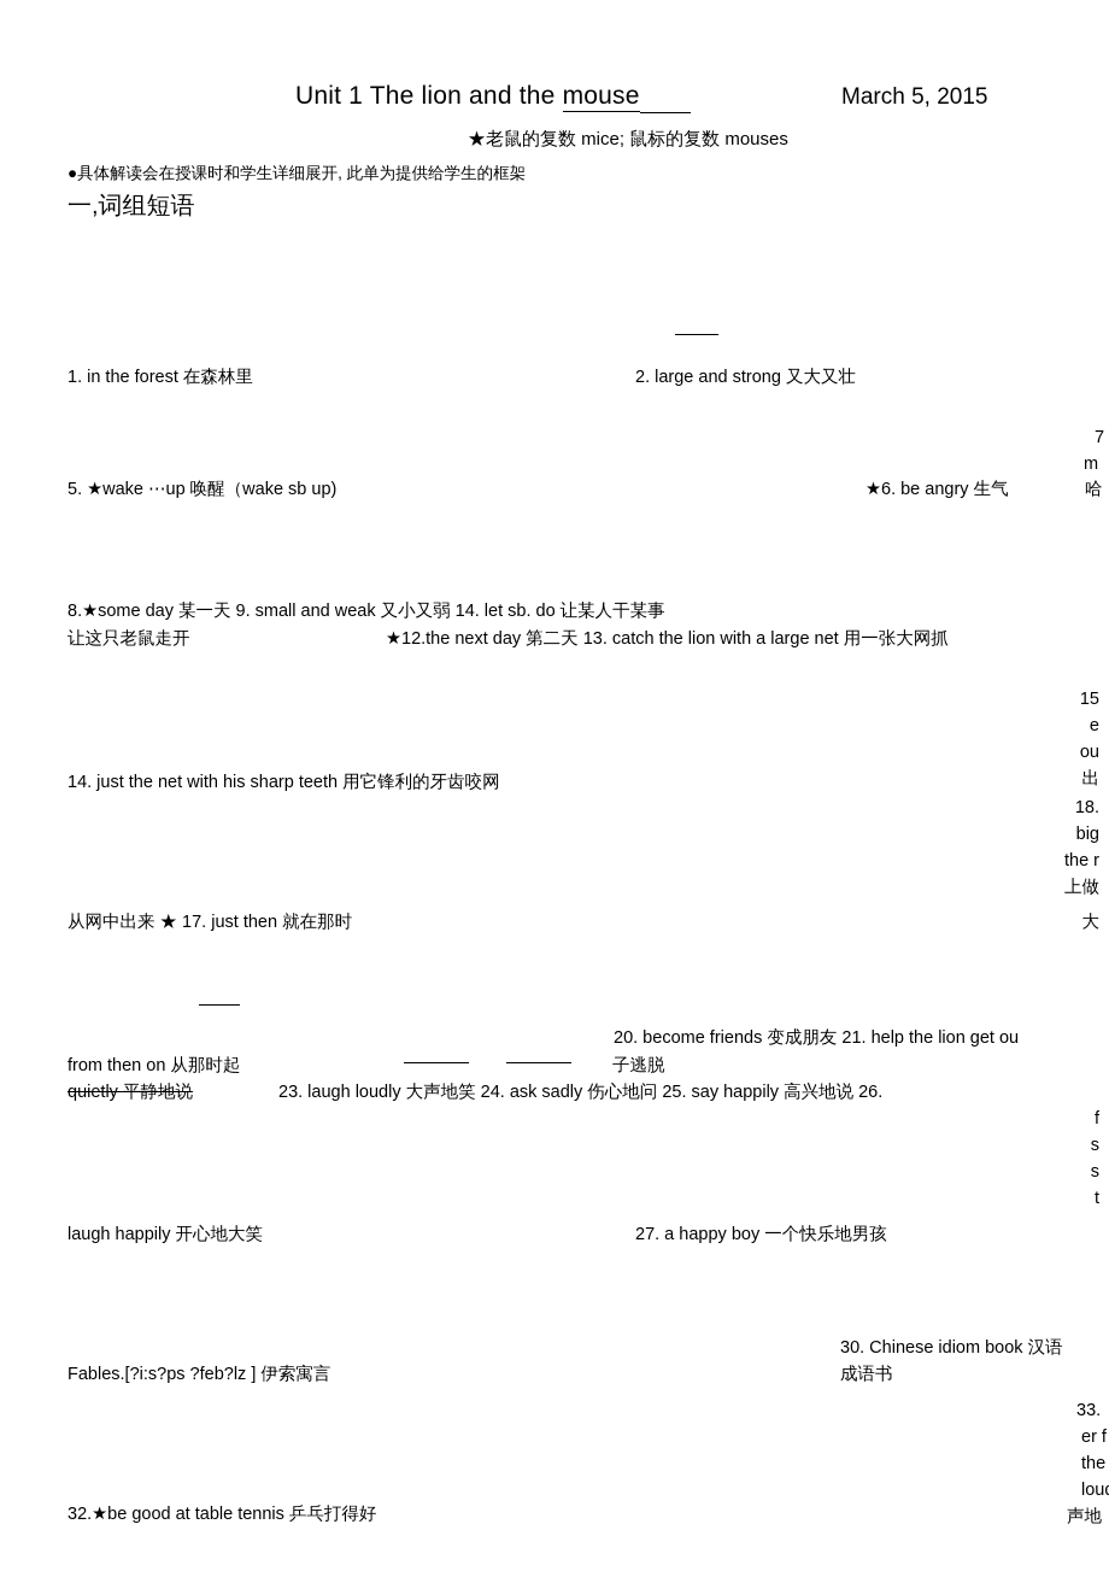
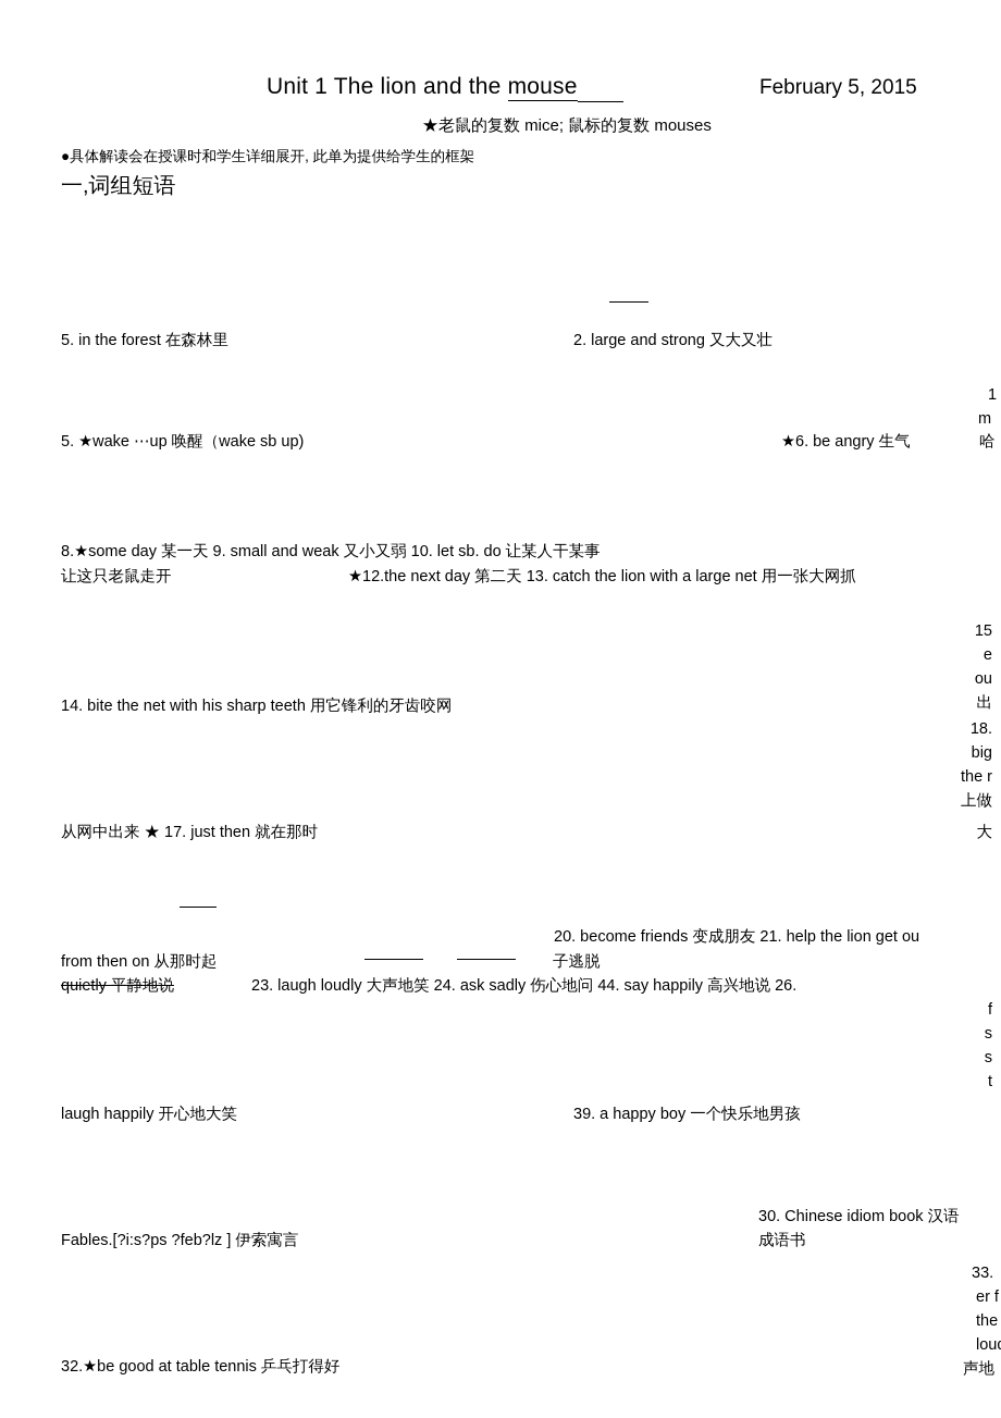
  Unit 1 The lion and the mouse
- March 5, 2015
+ February 5, 2015
  ★老鼠的复数 mice; 鼠标的复数 mouses
  ●具体解读会在授课时和学生详细展开, 此单为提供给学生的框架
  一,词组短语
- 1. in the forest 在森林里
+ 5. in the forest 在森林里
  2. large and strong 又大又壮
- 7
+ 1
  m
  5. ★wake ⋯up 唤醒（wake sb up)
  ★6. be angry 生气
  哈
- 8.★some day 某一天 9. small and weak 又小又弱 14. let sb. do 让某人干某事
+ 8.★some day 某一天 9. small and weak 又小又弱 10. let sb. do 让某人干某事
  让这只老鼠走开
  ★12.the next day 第二天 13. catch the lion with a large net 用一张大网抓
  15
  e
  ou
  出
- 14. just the net with his sharp teeth 用它锋利的牙齿咬网
+ 14. bite the net with his sharp teeth 用它锋利的牙齿咬网
  18.
  big
  the r
  上做
  从网中出来 ★ 17. just then 就在那时
  大
  20. become friends 变成朋友 21. help the lion get ou
  from then on 从那时起
  子逃脱
  quietly 平静地说
- 23. laugh loudly 大声地笑 24. ask sadly 伤心地问 25. say happily 高兴地说 26.
+ 23. laugh loudly 大声地笑 24. ask sadly 伤心地问 44. say happily 高兴地说 26.
  f
  s
  s
  t
  laugh happily 开心地大笑
- 27. a happy boy 一个快乐地男孩
+ 39. a happy boy 一个快乐地男孩
  30. Chinese idiom book 汉语
  Fables.[?i:s?ps ?feb?lz ] 伊索寓言
  成语书
  33.
  er f
  the
  lou
  声地
  32.★be good at table tennis 乒乓打得好
